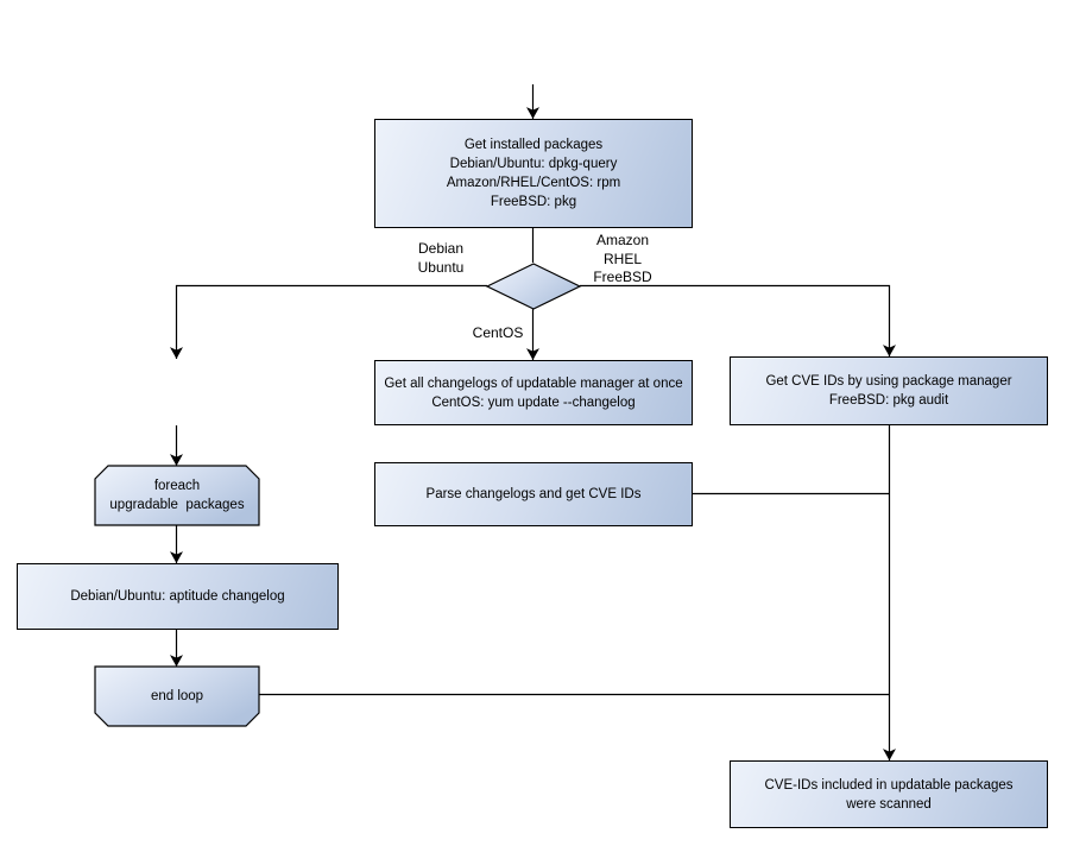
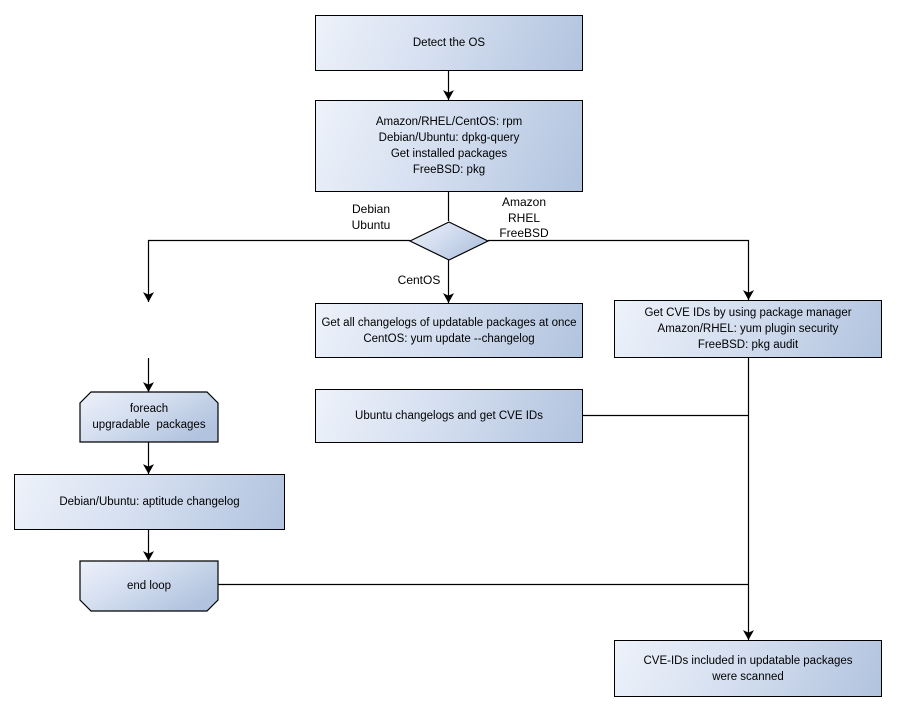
+ Detect the OS
- Get installed packages
+ Amazon/RHEL/CentOS: rpm
  Debian/Ubuntu: dpkg-query
- Amazon/RHEL/CentOS: rpm
+ Get installed packages
  FreeBSD: pkg
  foreach
  upgradable packages
  Debian/Ubuntu: aptitude changelog
  end loop
- Get all changelogs of updatable manager at once
+ Get all changelogs of updatable packages at once
  CentOS: yum update --changelog
- Parse changelogs and get CVE IDs
+ Ubuntu changelogs and get CVE IDs
  Get CVE IDs by using package manager
+ Amazon/RHEL: yum plugin security
  FreeBSD: pkg audit
  CVE-IDs included in updatable packages
  were scanned
  Debian
  Ubuntu
  Amazon
  RHEL
  FreeBSD
  CentOS
